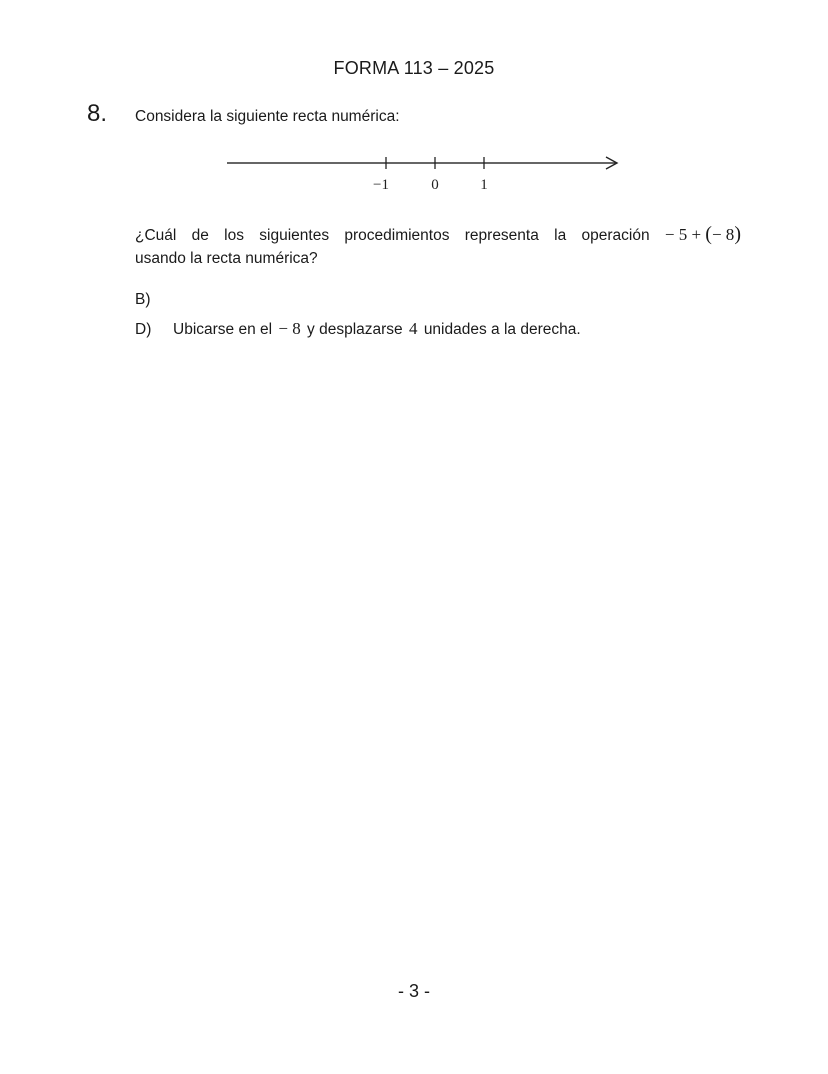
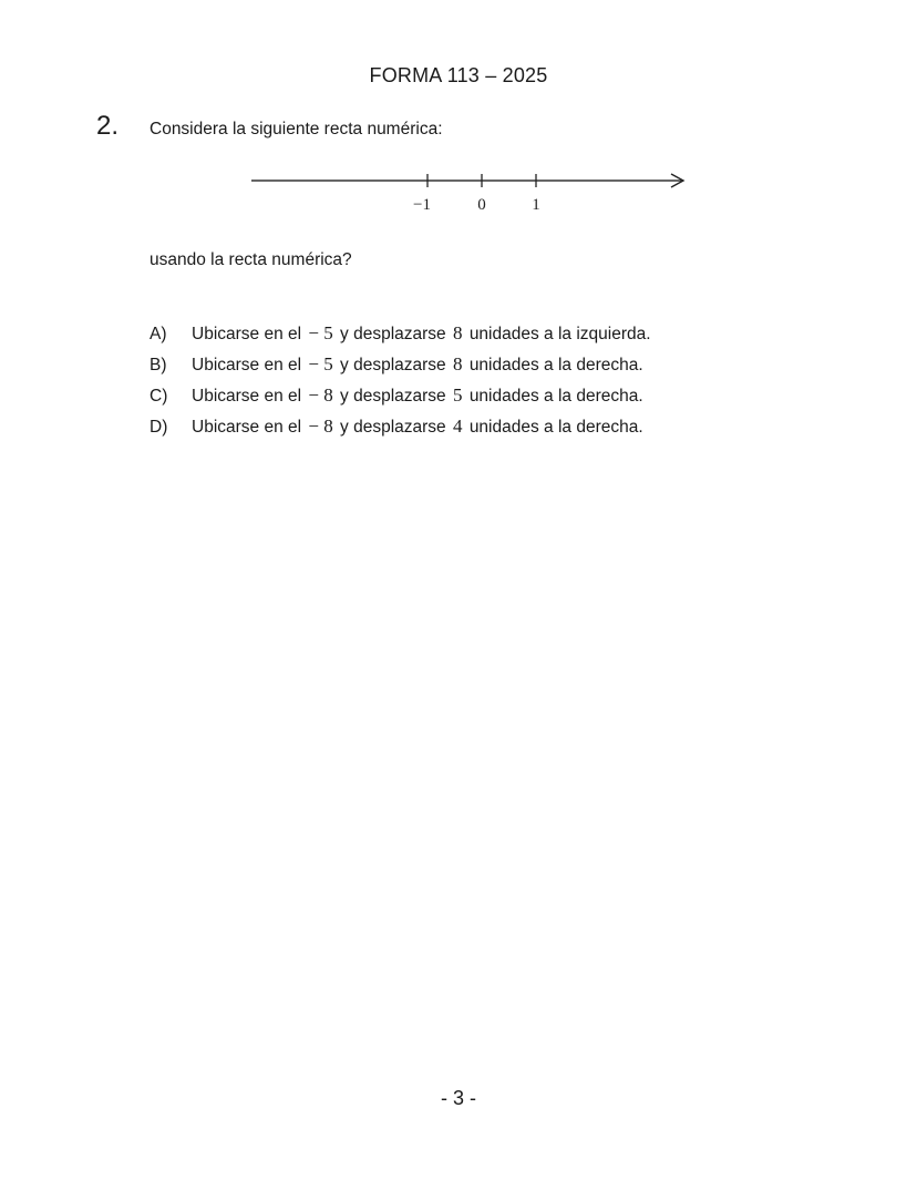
  FORMA 113 – 2025
- 8.
+ 2.
  Considera la siguiente recta numérica:
  −1
  0
  1
- ¿Cuál
- de
- los
- siguientes
- procedimientos
- representa
- la
- operación
- − 5 + (− 8)
  usando la recta numérica?
+ A)
+ Ubicarse en el − 5 y desplazarse 8 unidades a la izquierda.
  B)
+ Ubicarse en el − 5 y desplazarse 8 unidades a la derecha.
+ C)
+ Ubicarse en el − 8 y desplazarse 5 unidades a la derecha.
  D)
  Ubicarse en el − 8 y desplazarse 4 unidades a la derecha.
  - 3 -
